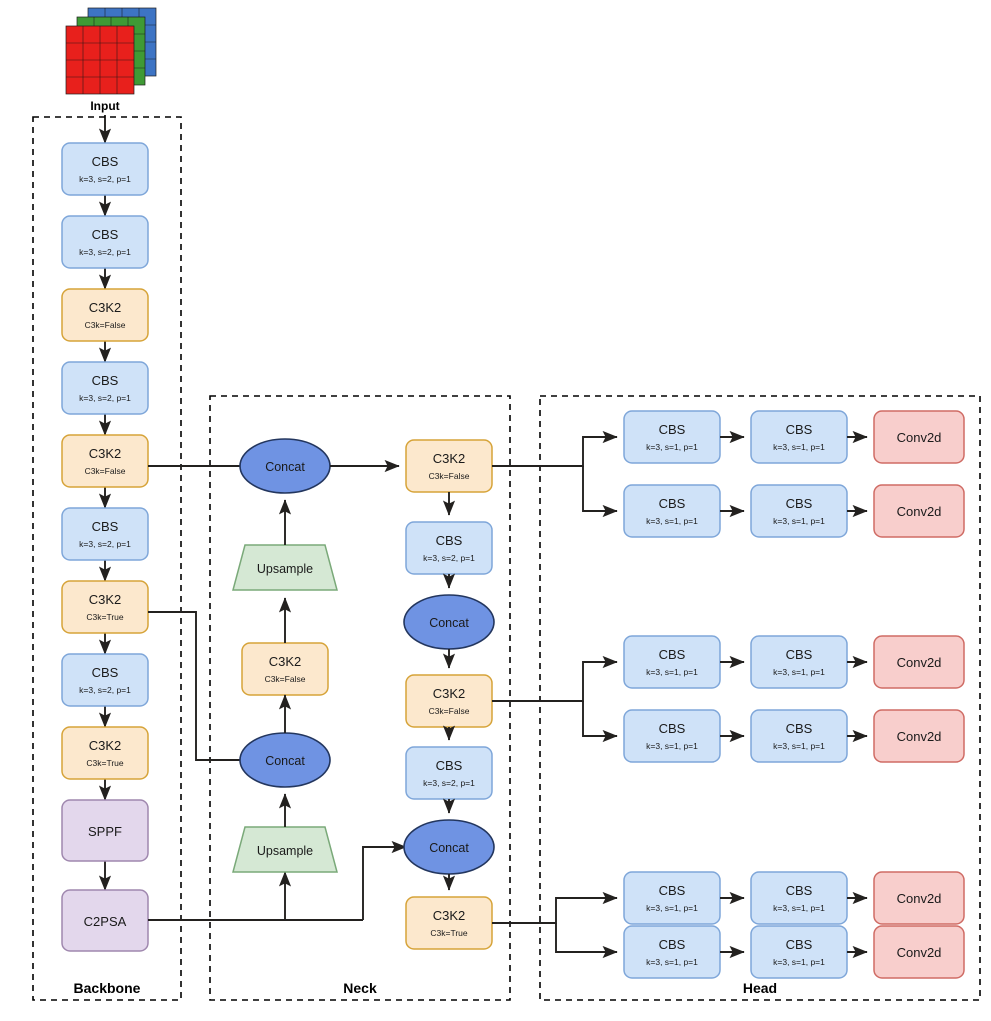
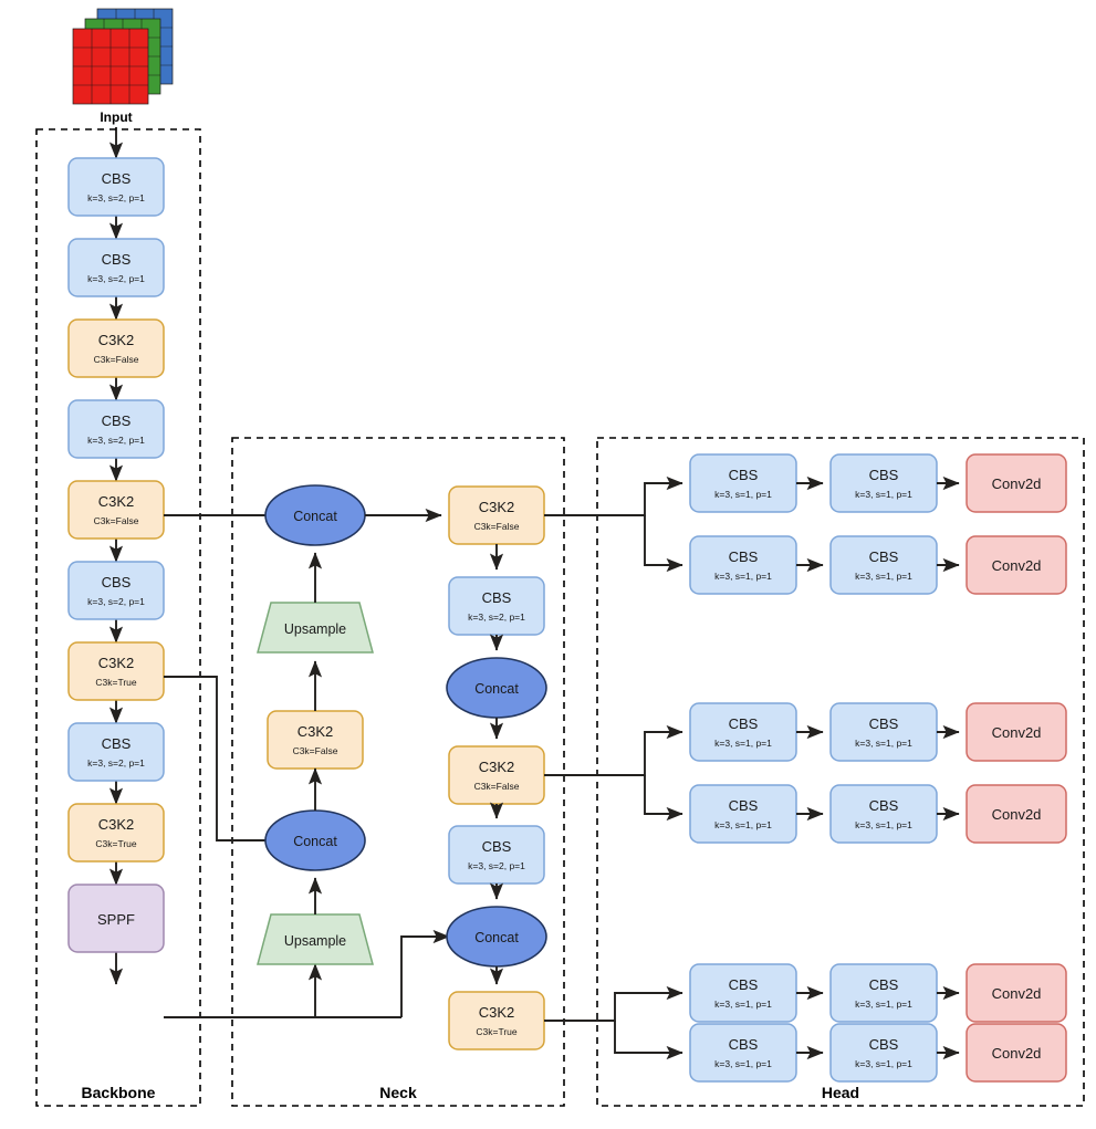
  Input
  Backbone
  Neck
  Head
  CBS
  k=3, s=2, p=1
  CBS
  k=3, s=2, p=1
  C3K2
  C3k=False
  CBS
  k=3, s=2, p=1
  C3K2
  C3k=False
  CBS
  k=3, s=2, p=1
  C3K2
  C3k=True
  CBS
  k=3, s=2, p=1
  C3K2
  C3k=True
  SPPF
- C2PSA
  Concat
  Upsample
  C3K2
  C3k=False
  Concat
  Upsample
  C3K2
  C3k=False
  CBS
  k=3, s=2, p=1
  Concat
  C3K2
  C3k=False
  CBS
  k=3, s=2, p=1
  Concat
  C3K2
  C3k=True
  CBS
  k=3, s=1, p=1
  CBS
  k=3, s=1, p=1
  Conv2d
  CBS
  k=3, s=1, p=1
  CBS
  k=3, s=1, p=1
  Conv2d
  CBS
  k=3, s=1, p=1
  CBS
  k=3, s=1, p=1
  Conv2d
  CBS
  k=3, s=1, p=1
  CBS
  k=3, s=1, p=1
  Conv2d
  CBS
  k=3, s=1, p=1
  CBS
  k=3, s=1, p=1
  Conv2d
  CBS
  k=3, s=1, p=1
  CBS
  k=3, s=1, p=1
  Conv2d
